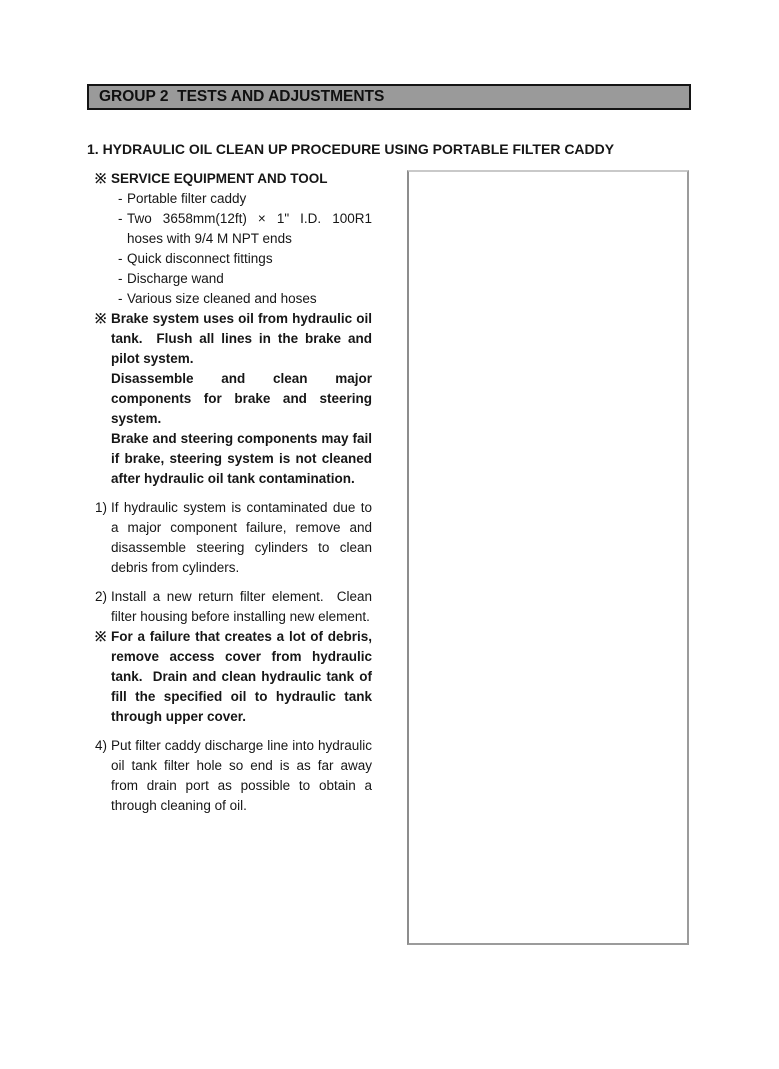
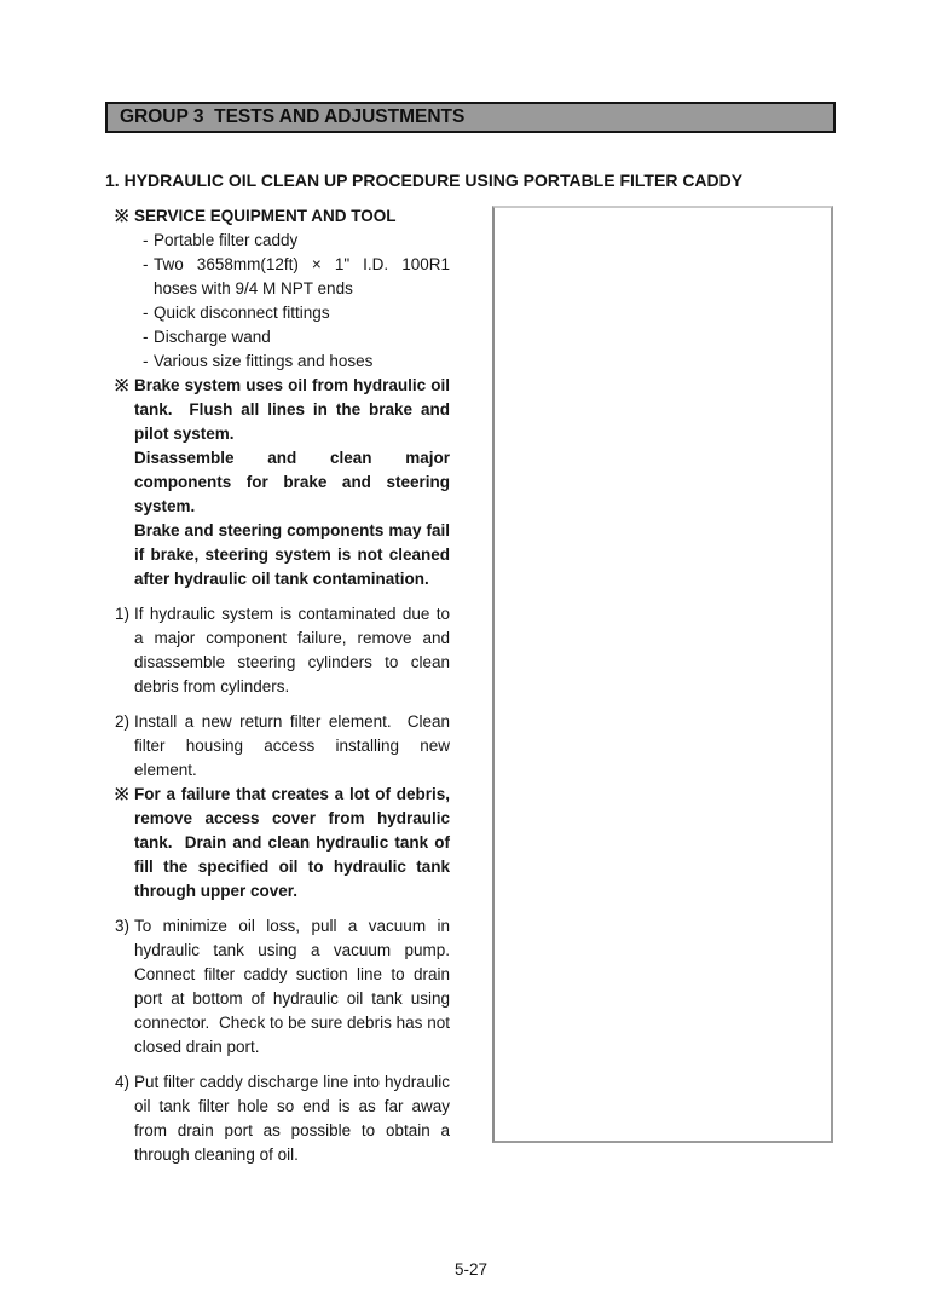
- GROUP 2 TESTS AND ADJUSTMENTS
+ GROUP 3 TESTS AND ADJUSTMENTS
  1. HYDRAULIC OIL CLEAN UP PROCEDURE USING PORTABLE FILTER CADDY
  ※
  SERVICE EQUIPMENT AND TOOL
  -
  Portable filter caddy
  -
  Two 3658mm(12ft) × 1" I.D. 100R1 hoses with 9/4 M NPT ends
  -
  Quick disconnect fittings
  -
  Discharge wand
  -
- Various size cleaned and hoses
+ Various size fittings and hoses
  ※
  Brake system uses oil from hydraulic oil tank. Flush all lines in the brake and pilot system.
  Disassemble and clean major components for brake and steering system.
  Brake and steering components may fail if brake, steering system is not cleaned after hydraulic oil tank contamination.
  1)
  If hydraulic system is contaminated due to a major component failure, remove and disassemble steering cylinders to clean debris from cylinders.
  2)
- Install a new return filter element. Clean filter housing before installing new element.
+ Install a new return filter element. Clean filter housing access installing new element.
  ※
  For a failure that creates a lot of debris, remove access cover from hydraulic tank. Drain and clean hydraulic tank of fill the specified oil to hydraulic tank through upper cover.
+ 3)
+ To minimize oil loss, pull a vacuum in hydraulic tank using a vacuum pump. Connect filter caddy suction line to drain port at bottom of hydraulic oil tank using connector. Check to be sure debris has not closed drain port.
  4)
  Put filter caddy discharge line into hydraulic oil tank filter hole so end is as far away from drain port as possible to obtain a through cleaning of oil.
+ 5-27
